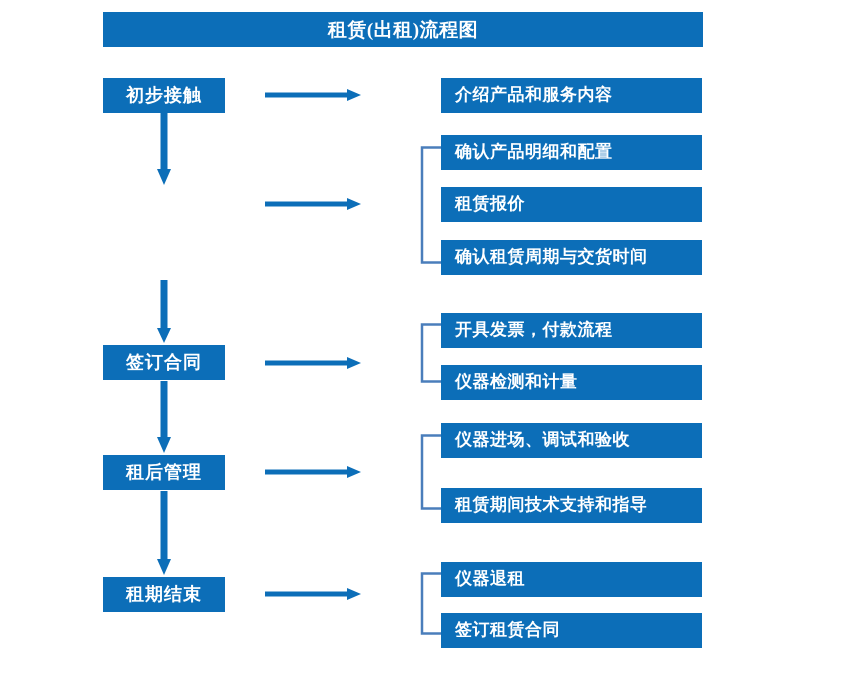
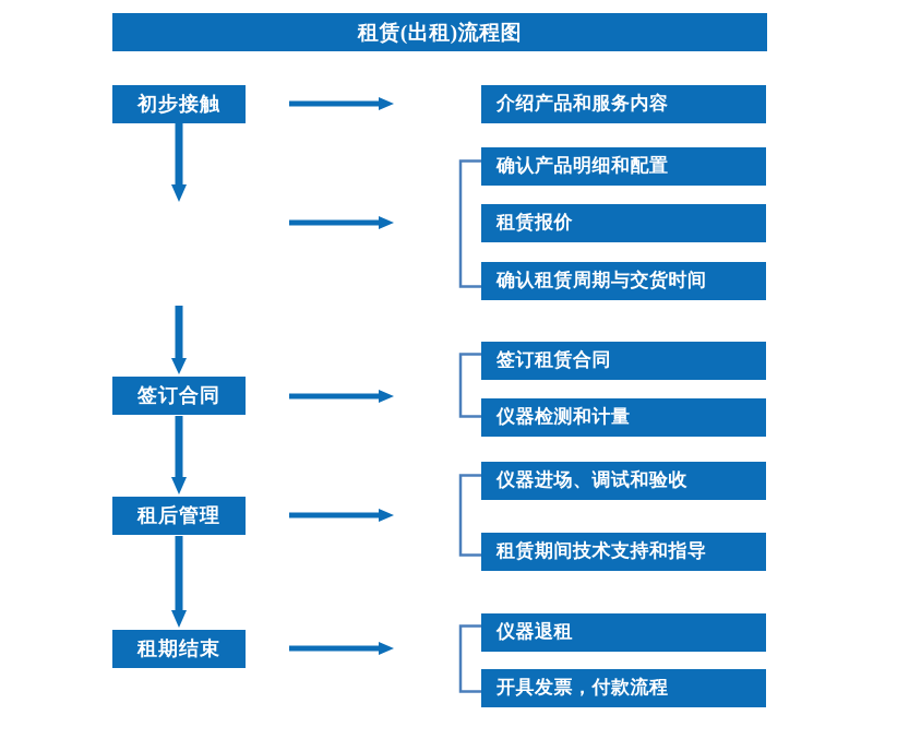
  租赁(出租)流程图
  初步接触
  签订合同
  租后管理
  租期结束
  介绍产品和服务内容
  确认产品明细和配置
  租赁报价
  确认租赁周期与交货时间
- 开具发票，付款流程
+ 签订租赁合同
  仪器检测和计量
  仪器进场、调试和验收
  租赁期间技术支持和指导
  仪器退租
- 签订租赁合同
+ 开具发票，付款流程
